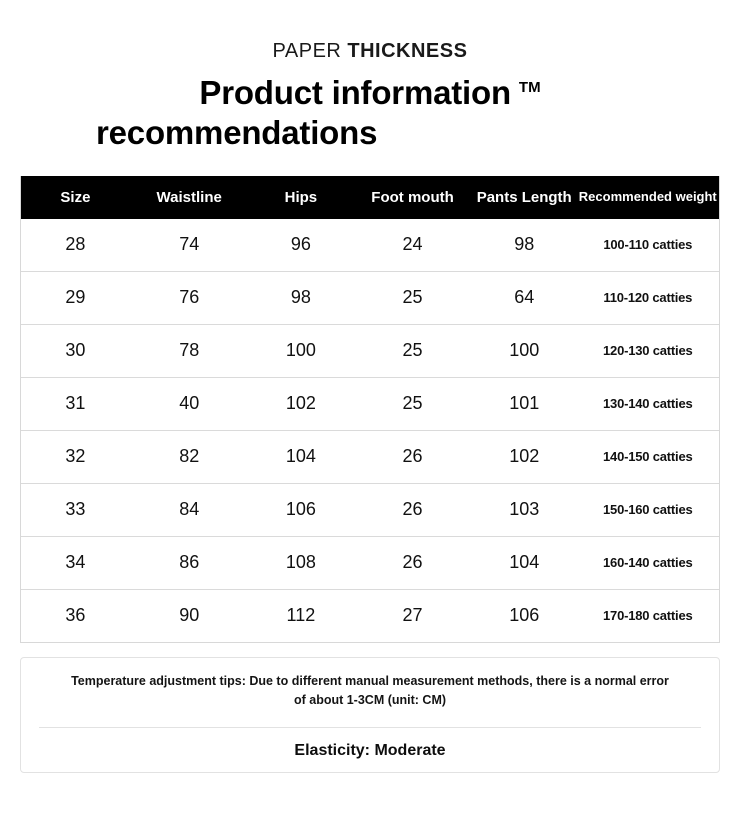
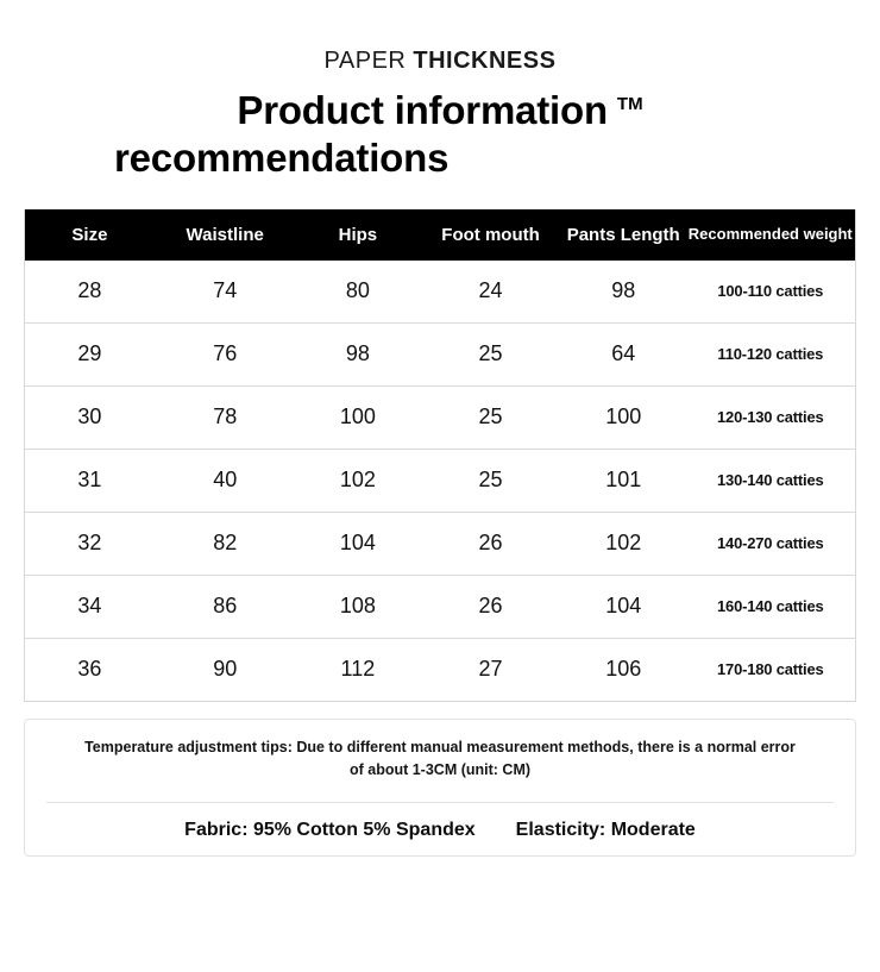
  PAPER THICKNESS
  Product information TM
  recommendations
  Size	Waistline	Hips	Foot mouth	Pants Length	Recommended weight
- 28	74	96	24	98	100-110 catties
+ 28	74	80	24	98	100-110 catties
  29	76	98	25	64	110-120 catties
  30	78	100	25	100	120-130 catties
  31	40	102	25	101	130-140 catties
- 32	82	104	26	102	140-150 catties
+ 32	82	104	26	102	140-270 catties
- 33	84	106	26	103	150-160 catties
  34	86	108	26	104	160-140 catties
  36	90	112	27	106	170-180 catties
  Temperature adjustment tips: Due to different manual measurement methods, there is a normal error of about 1-3CM (unit: CM)
+ Fabric: 95% Cotton 5% Spandex
  Elasticity: Moderate
